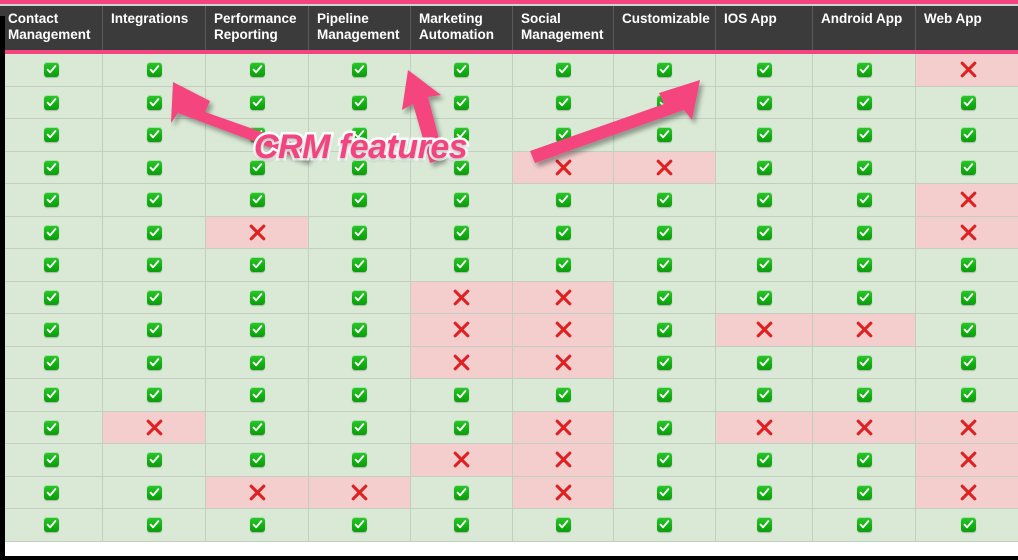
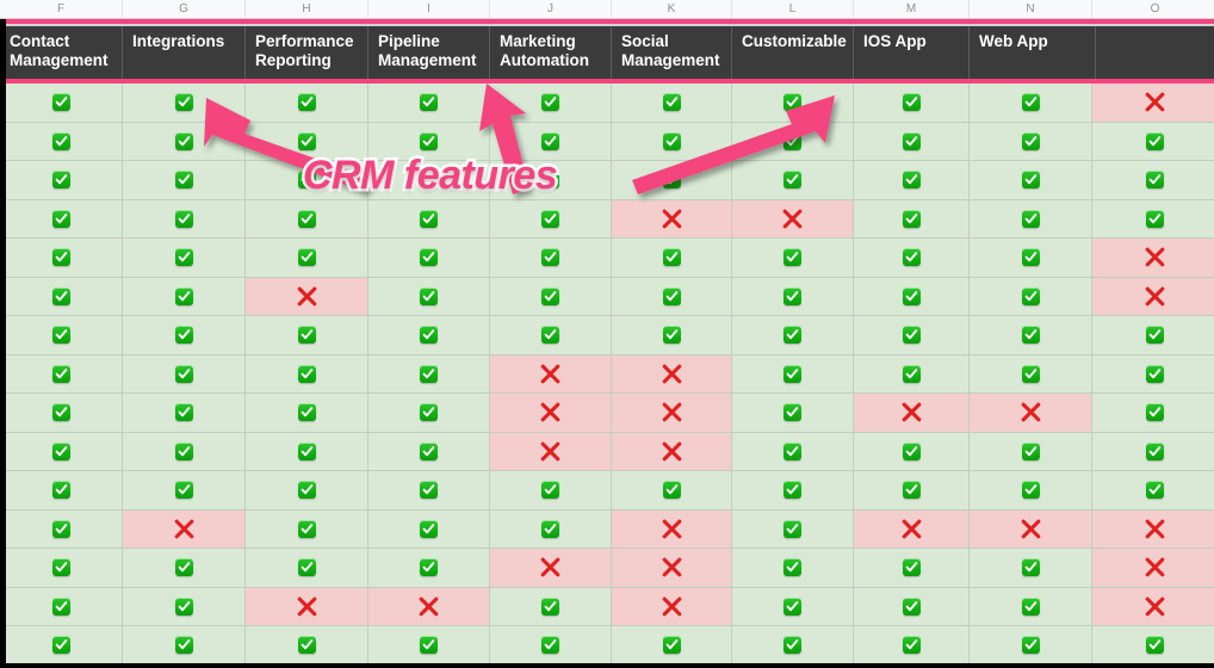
+ F
+ G
+ H
+ I
+ J
+ K
+ L
+ M
+ N
+ O
  Contact
  Management
  Integrations
  Performance
  Reporting
  Pipeline
  Management
  Marketing
  Automation
  Social
  Management
  Customizable
  IOS App
- Android App
  Web App
  CRM features
